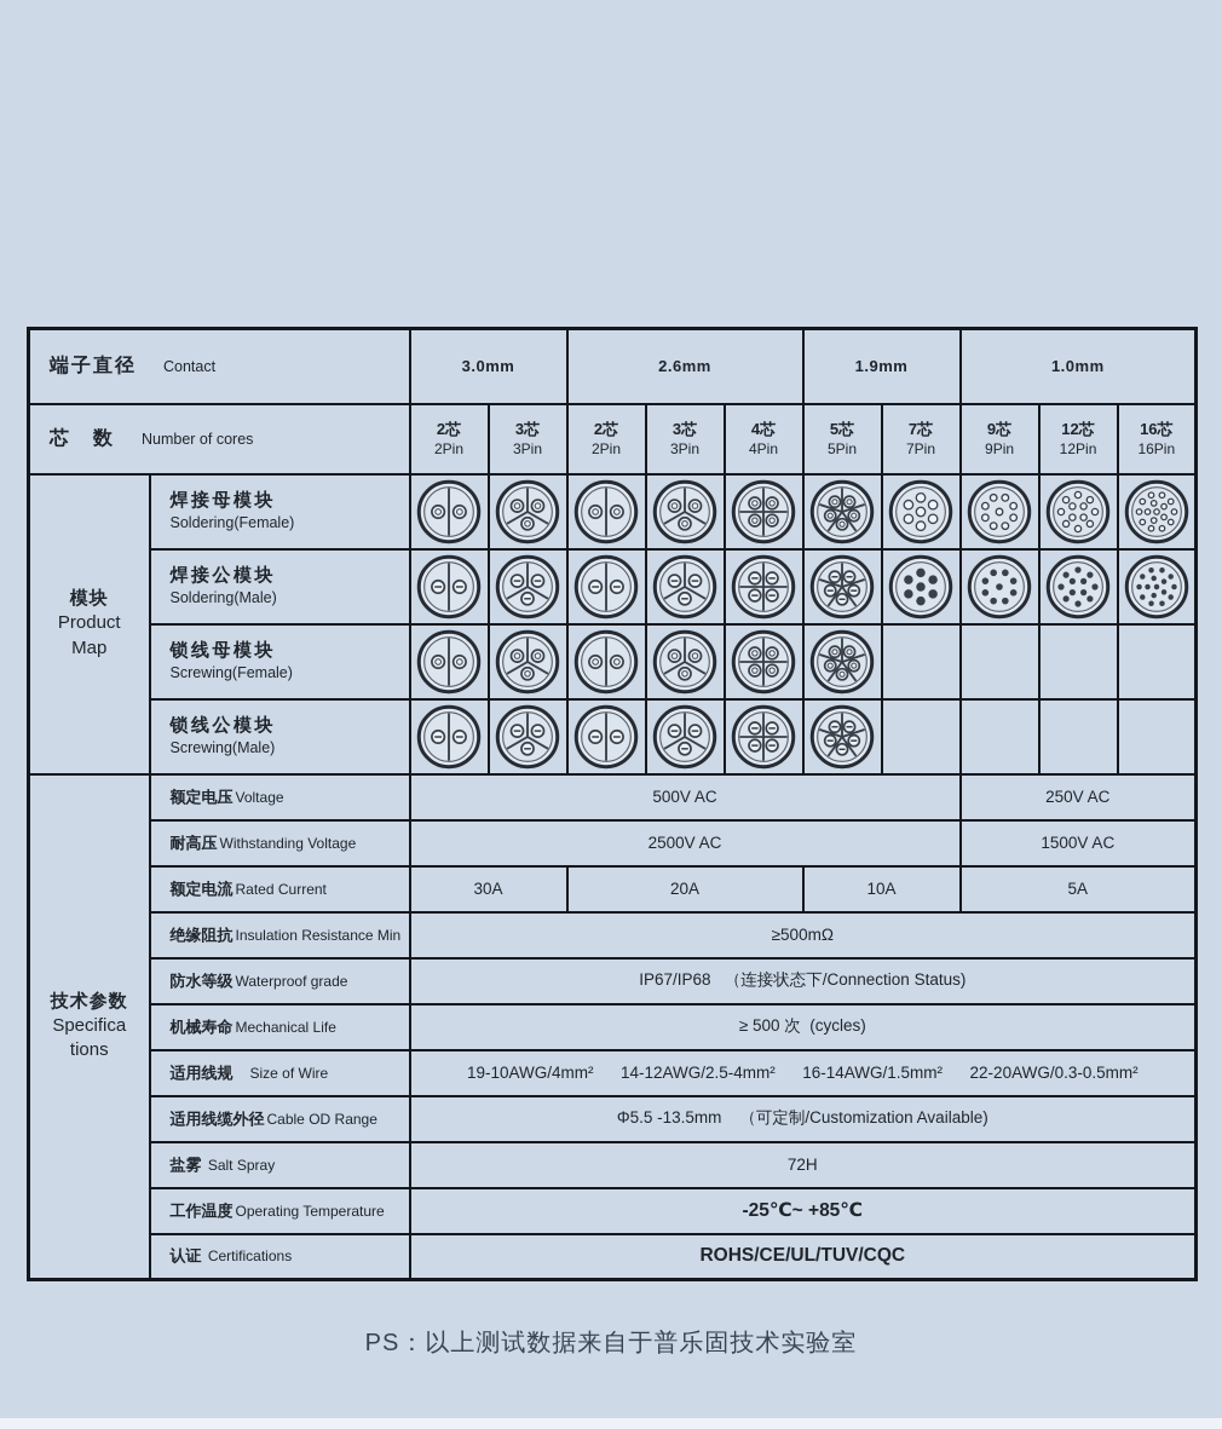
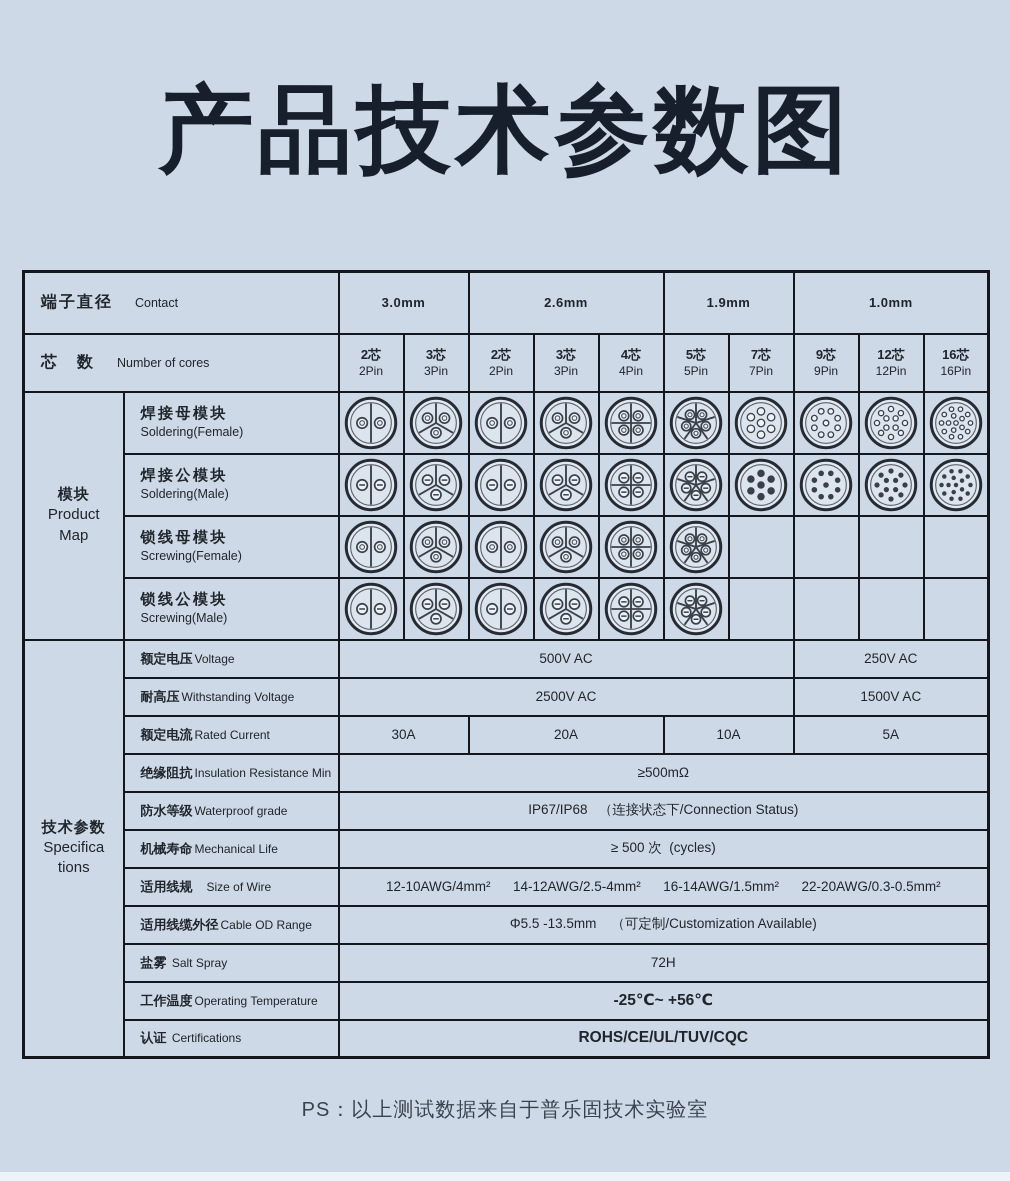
+ 产品技术参数图
  端子直径 Contact	3.0mm	2.6mm	1.9mm	1.0mm
  芯 数 Number of cores	2芯2Pin	3芯3Pin	2芯2Pin	3芯3Pin	4芯4Pin	5芯5Pin	7芯7Pin	9芯9Pin	12芯12Pin	16芯16Pin
  模块ProductMap	焊接母模块Soldering(Female)
  焊接公模块Soldering(Male)
  锁线母模块Screwing(Female)
  锁线公模块Screwing(Male)
  技术参数Specifications	额定电压 Voltage	500V AC	250V AC
  耐高压 Withstanding Voltage	2500V AC	1500V AC
  额定电流 Rated Current	30A	20A	10A	5A
  绝缘阻抗 Insulation Resistance Min	≥500mΩ
  防水等级 Waterproof grade	IP67/IP68 （连接状态下/Connection Status)
  机械寿命 Mechanical Life	≥ 500 次 (cycles)
- 适用线规 Size of Wire	19-10AWG/4mm² 14-12AWG/2.5-4mm² 16-14AWG/1.5mm² 22-20AWG/0.3-0.5mm²
+ 适用线规 Size of Wire	12-10AWG/4mm² 14-12AWG/2.5-4mm² 16-14AWG/1.5mm² 22-20AWG/0.3-0.5mm²
  适用线缆外径 Cable OD Range	Φ5.5 -13.5mm （可定制/Customization Available)
  盐雾 Salt Spray	72H
- 工作温度 Operating Temperature	-25℃~ +85℃
+ 工作温度 Operating Temperature	-25℃~ +56℃
  认证 Certifications	ROHS/CE/UL/TUV/CQC
  PS：以上测试数据来自于普乐固技术实验室
